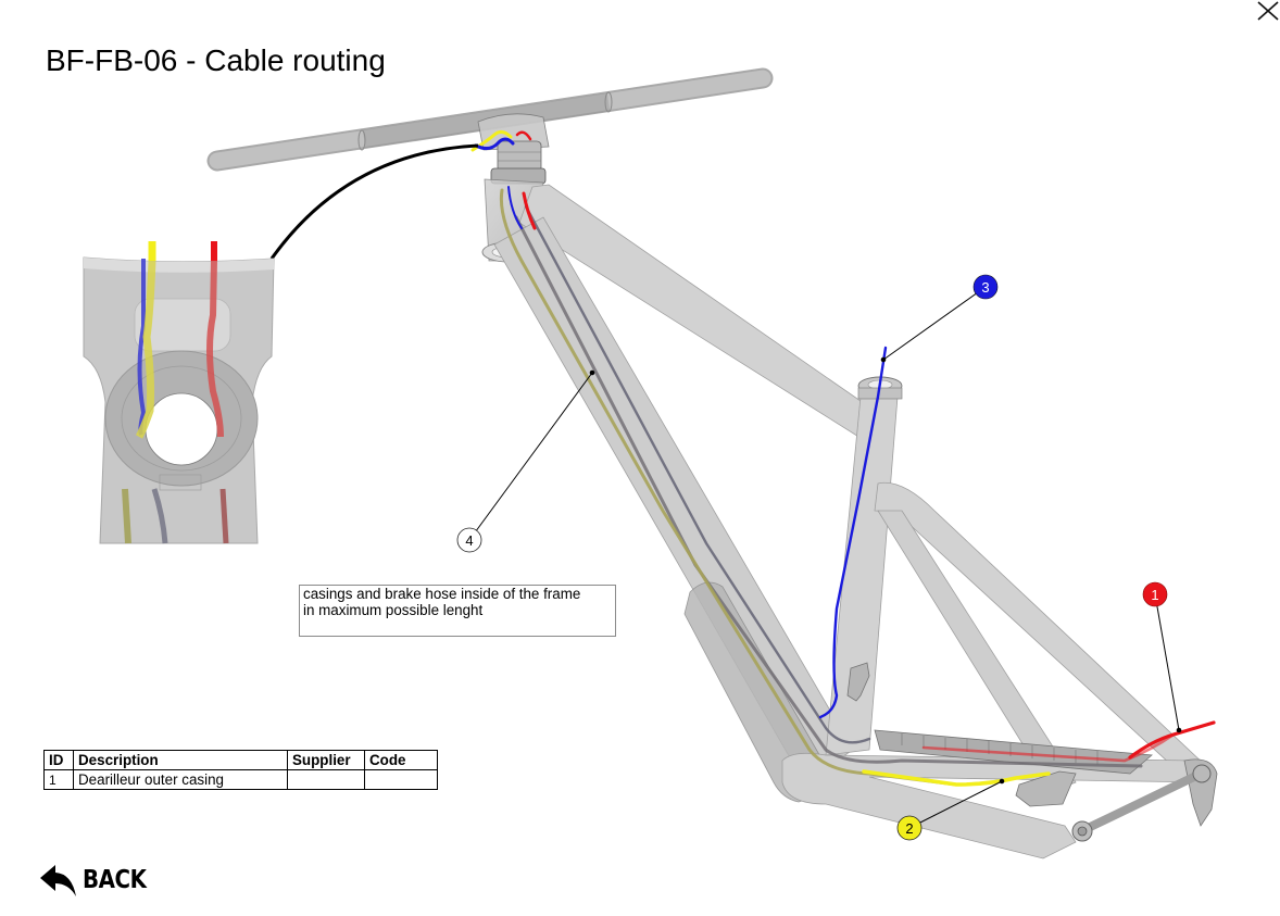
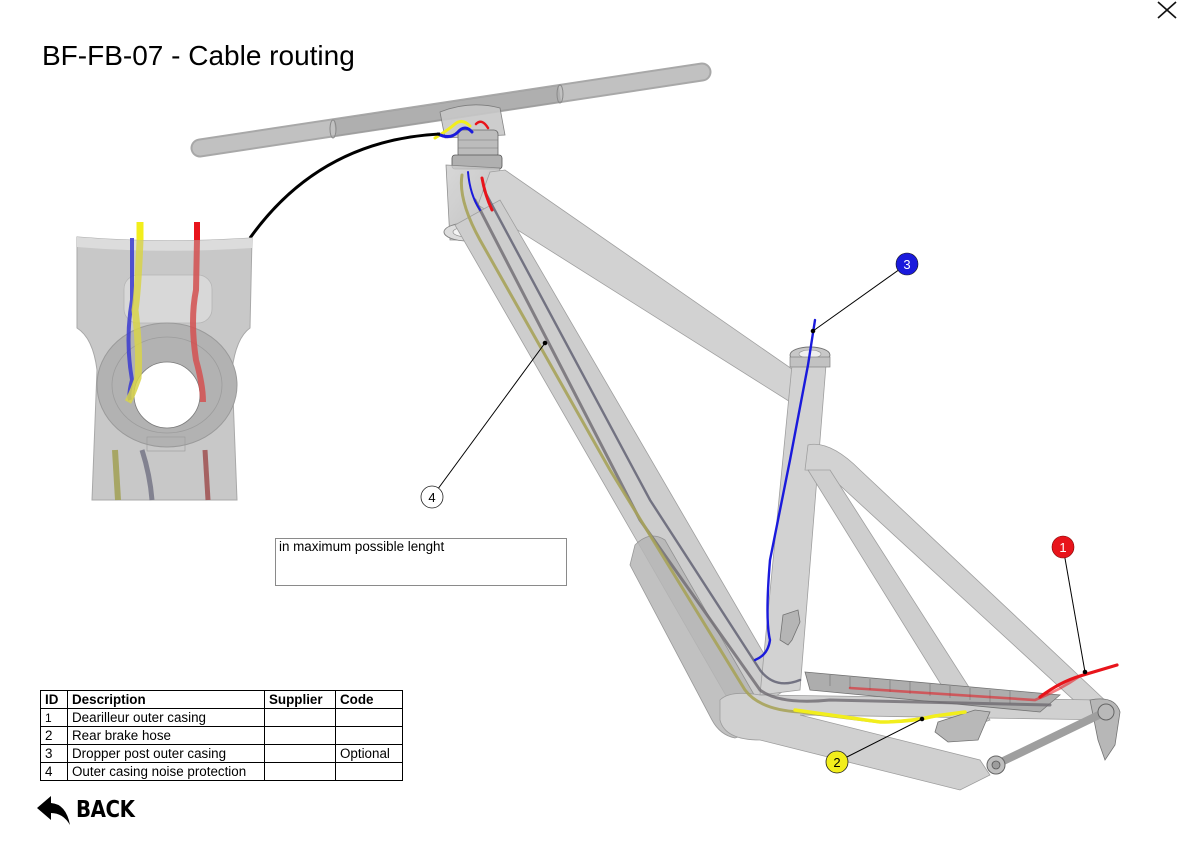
- BF-FB-06 - Cable routing
+ BF-FB-07 - Cable routing
  3
  1
  2
  4
- casings and brake hose inside of the frame
  in maximum possible lenght
  ID	Description	Supplier	Code
  1	Dearilleur outer casing
+ 2	Rear brake hose
+ 3	Dropper post outer casing		Optional
+ 4	Outer casing noise protection
  BACK
